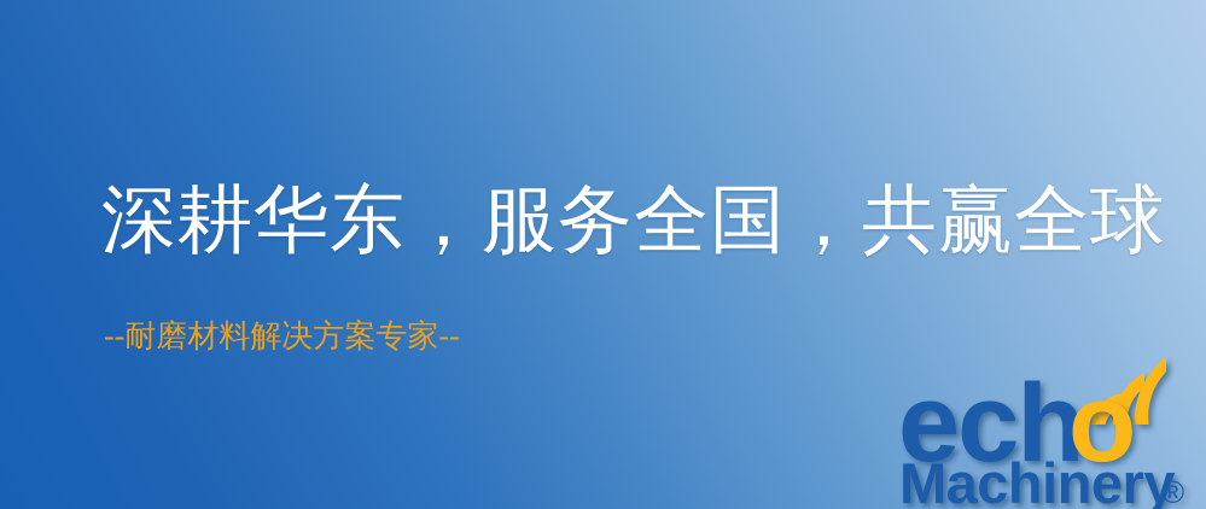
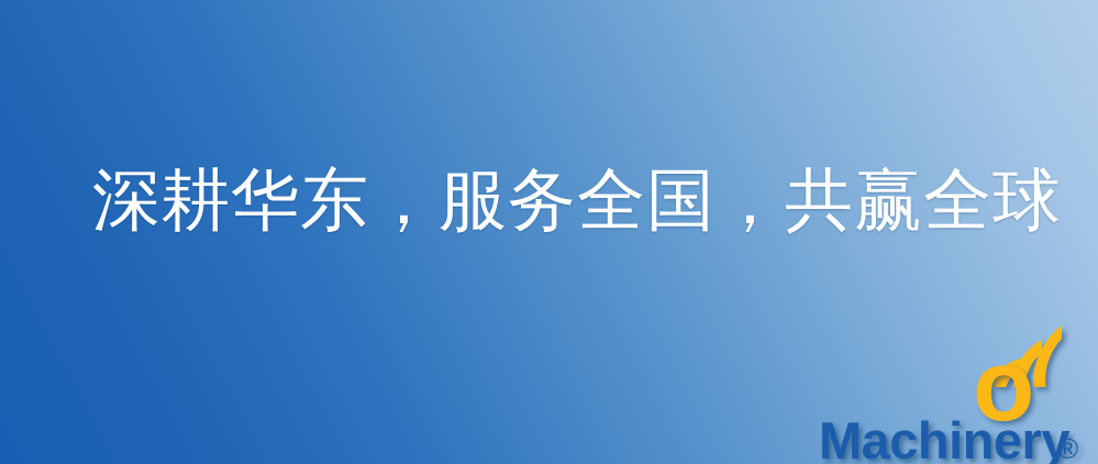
  深耕华东，服务全国，共赢全球
- --耐磨材料解决方案专家--
- ech
  o
  Machinery
  ®
